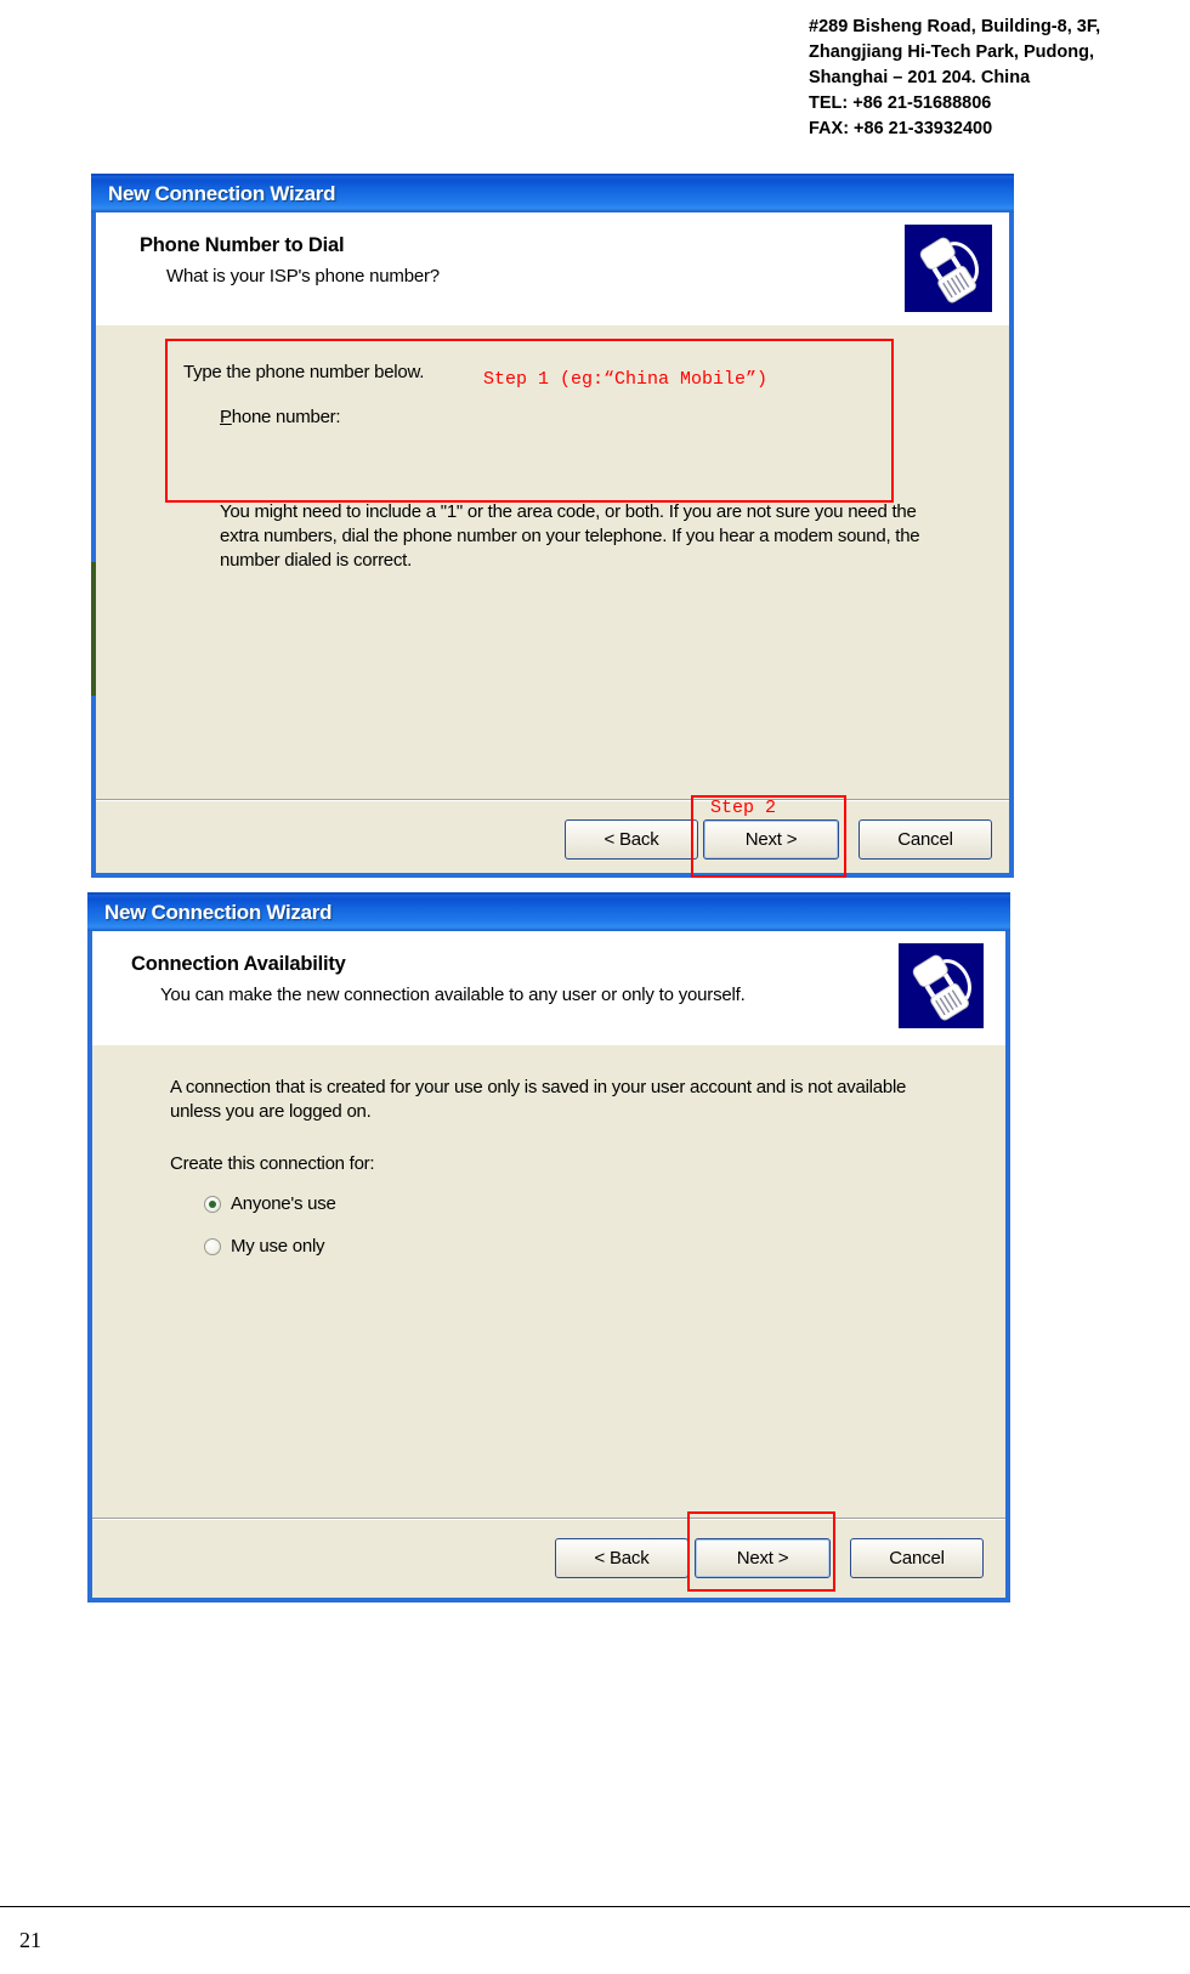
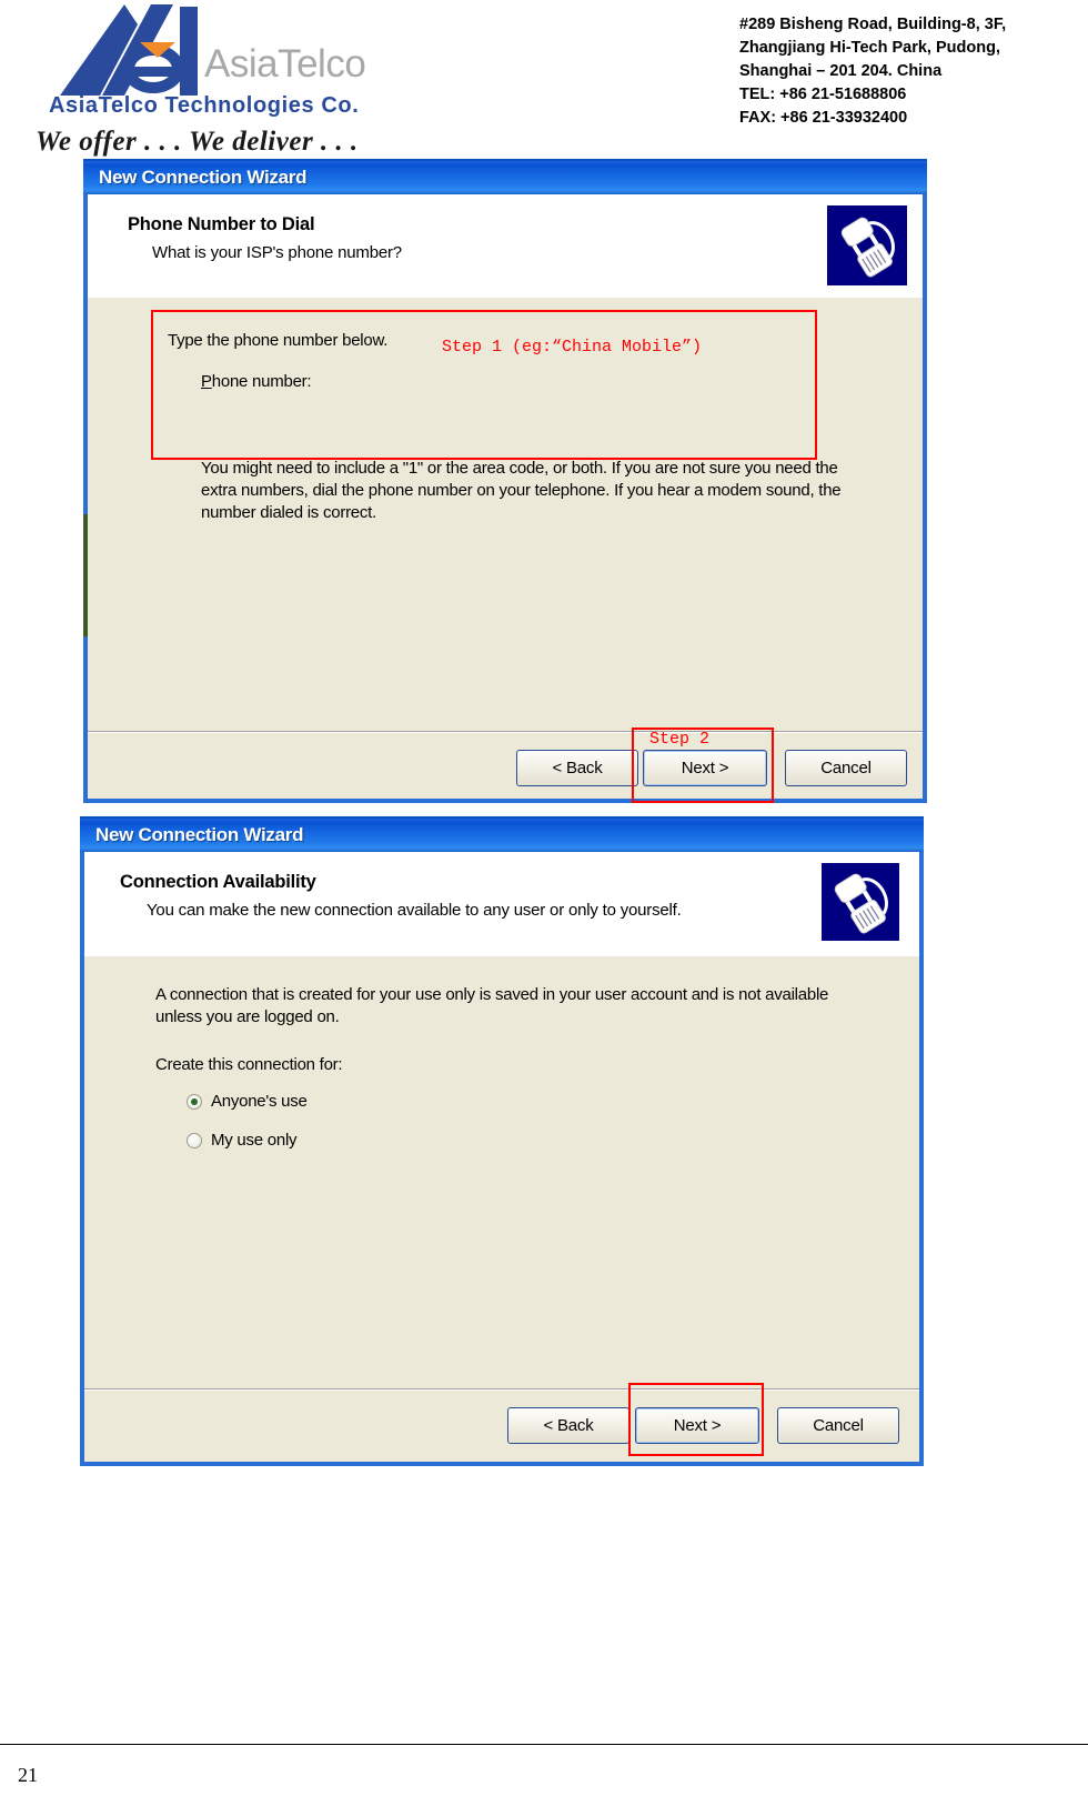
+ AsiaTelco
+ AsiaTelco Technologies Co.
+ We offer . . . We deliver . . .
  #289 Bisheng Road, Building-8, 3F,
  Zhangjiang Hi-Tech Park, Pudong,
  Shanghai – 201 204. China
  TEL: +86 21-51688806
  FAX: +86 21-33932400
  New Connection Wizard
  Phone Number to Dial
  What is your ISP's phone number?
  Type the phone number below.
  Phone number:
  You might need to include a "1" or the area code, or both. If you are not sure you need the extra numbers, dial the phone number on your telephone. If you hear a modem sound, the number dialed is correct.
  < Back
  Next >
  Cancel
  Step 1 (eg:“China Mobile”)
  Step 2
  New Connection Wizard
  Connection Availability
  You can make the new connection available to any user or only to yourself.
  A connection that is created for your use only is saved in your user account and is not available unless you are logged on.
  Create this connection for:
  Anyone's use
  My use only
  < Back
  Next >
  Cancel
  21
